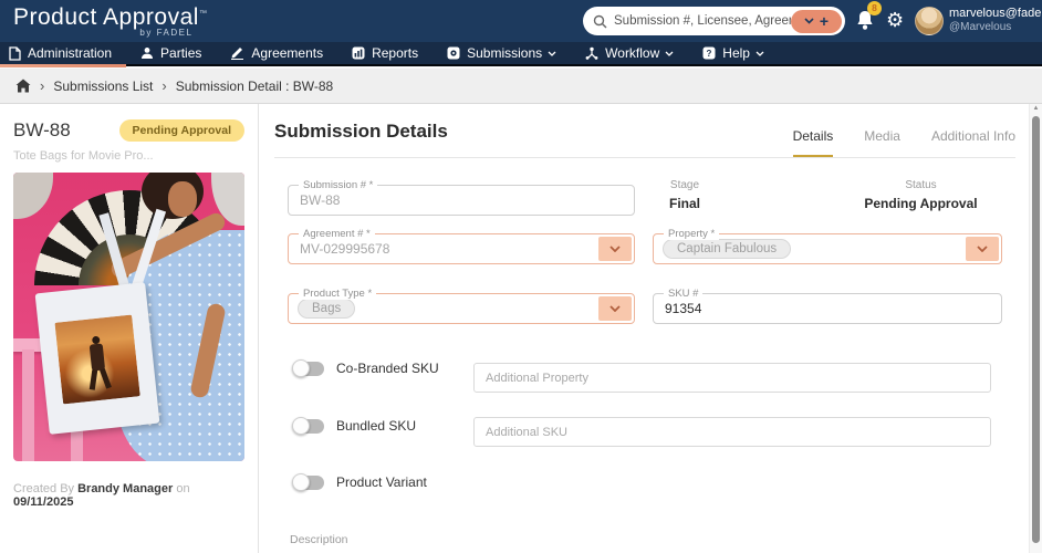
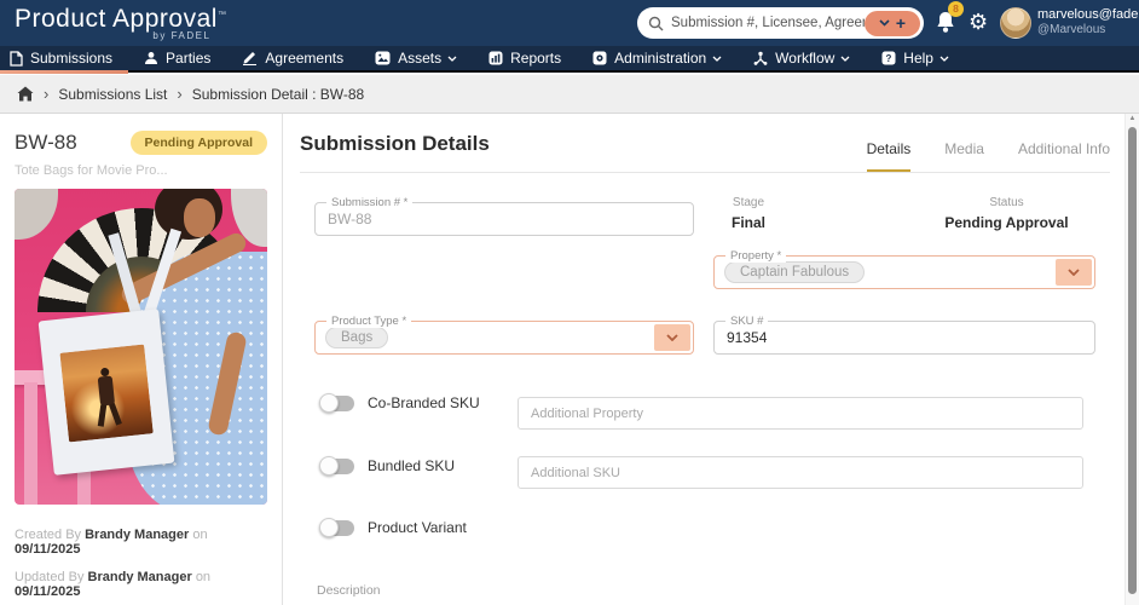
  Product Approval
  by FADEL
  Submission #, Licensee, Agree
  +
  8
  ⚙
  marvelous@fade
  @Marvelous
- Administration
+ Submissions
  Parties
  Agreements
+ Assets
  Reports
- Submissions
+ Administration
  Workflow
  ?
  Help
  ›
  Submissions List
  ›
  Submission Detail : BW-88
  BW-88
  Pending Approval
  Tote Bags for Movie Pro...
  Created By Brandy Manager on 09/11/2025
+ Updated By Brandy Manager on 09/11/2025
  Submission Details
  Details
  Media
  Additional Info
  Submission # *
  BW-88
  Stage
  Final
  Status
  Pending Approval
- Agreement # *
- MV-029995678
  Property *
  Captain Fabulous
  Product Type *
  Bags
  SKU #
  91354
  Co-Branded SKU
  Additional Property
  Bundled SKU
  Additional SKU
  Product Variant
  Description
